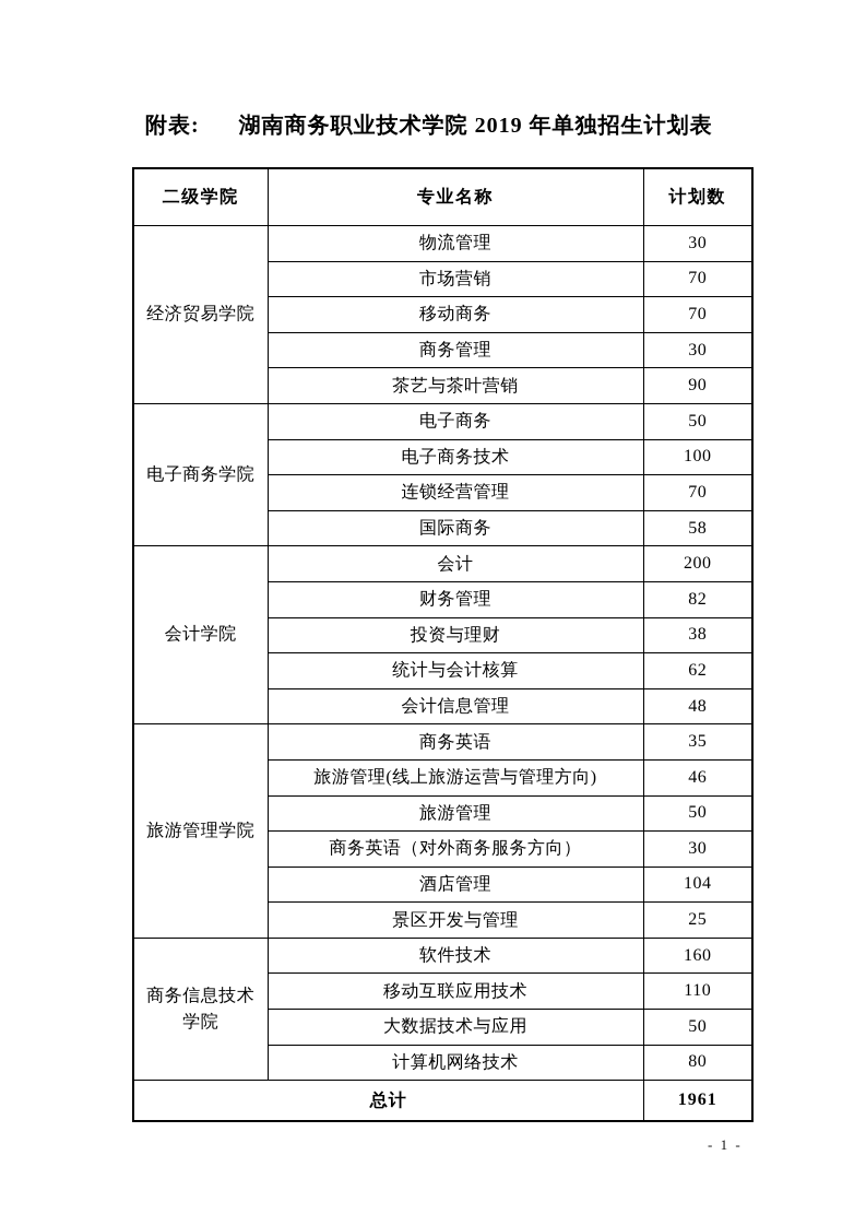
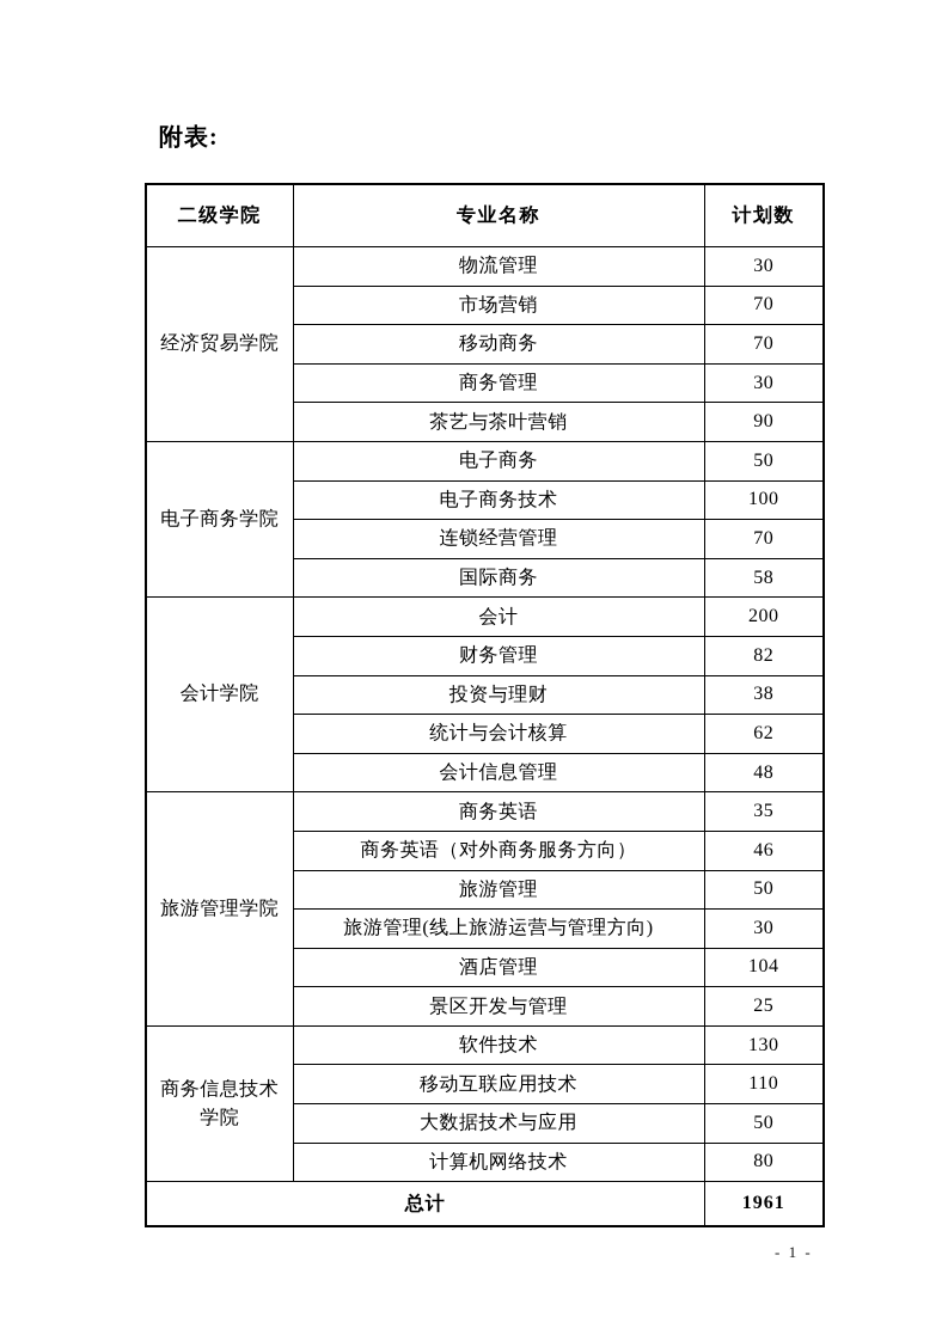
  附表:
- 湖南商务职业技术学院 2019 年单独招生计划表
  二级学院	专业名称	计划数
  经济贸易学院	物流管理	30
  市场营销	70
  移动商务	70
  商务管理	30
  茶艺与茶叶营销	90
  电子商务学院	电子商务	50
  电子商务技术	100
  连锁经营管理	70
  国际商务	58
  会计学院	会计	200
  财务管理	82
  投资与理财	38
  统计与会计核算	62
  会计信息管理	48
  旅游管理学院	商务英语	35
- 旅游管理(线上旅游运营与管理方向)	46
+ 商务英语（对外商务服务方向）	46
  旅游管理	50
- 商务英语（对外商务服务方向）	30
+ 旅游管理(线上旅游运营与管理方向)	30
  酒店管理	104
  景区开发与管理	25
- 商务信息技术学院	软件技术	160
+ 商务信息技术学院	软件技术	130
  移动互联应用技术	110
  大数据技术与应用	50
  计算机网络技术	80
  总计	1961
  - 1 -
